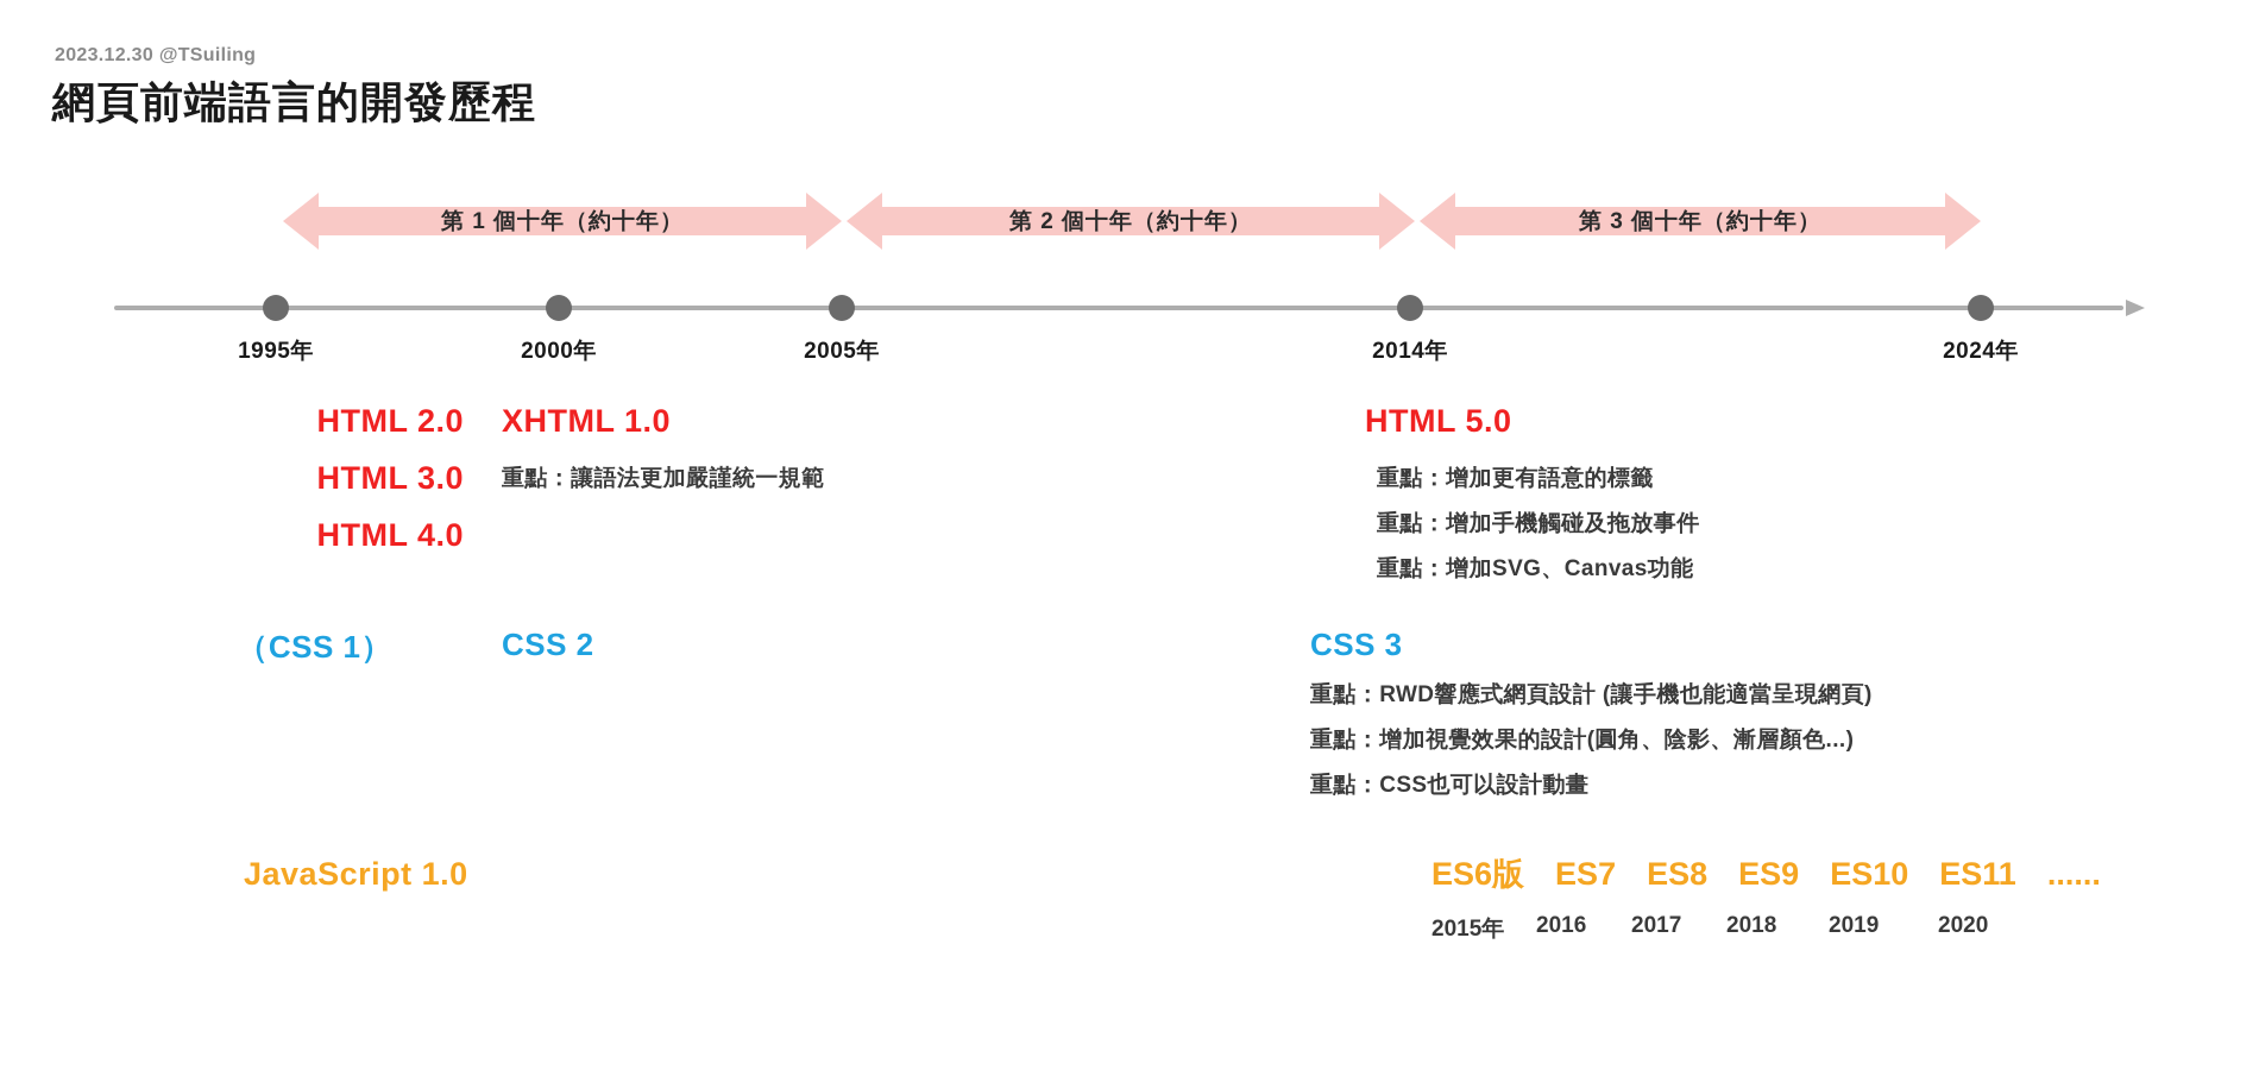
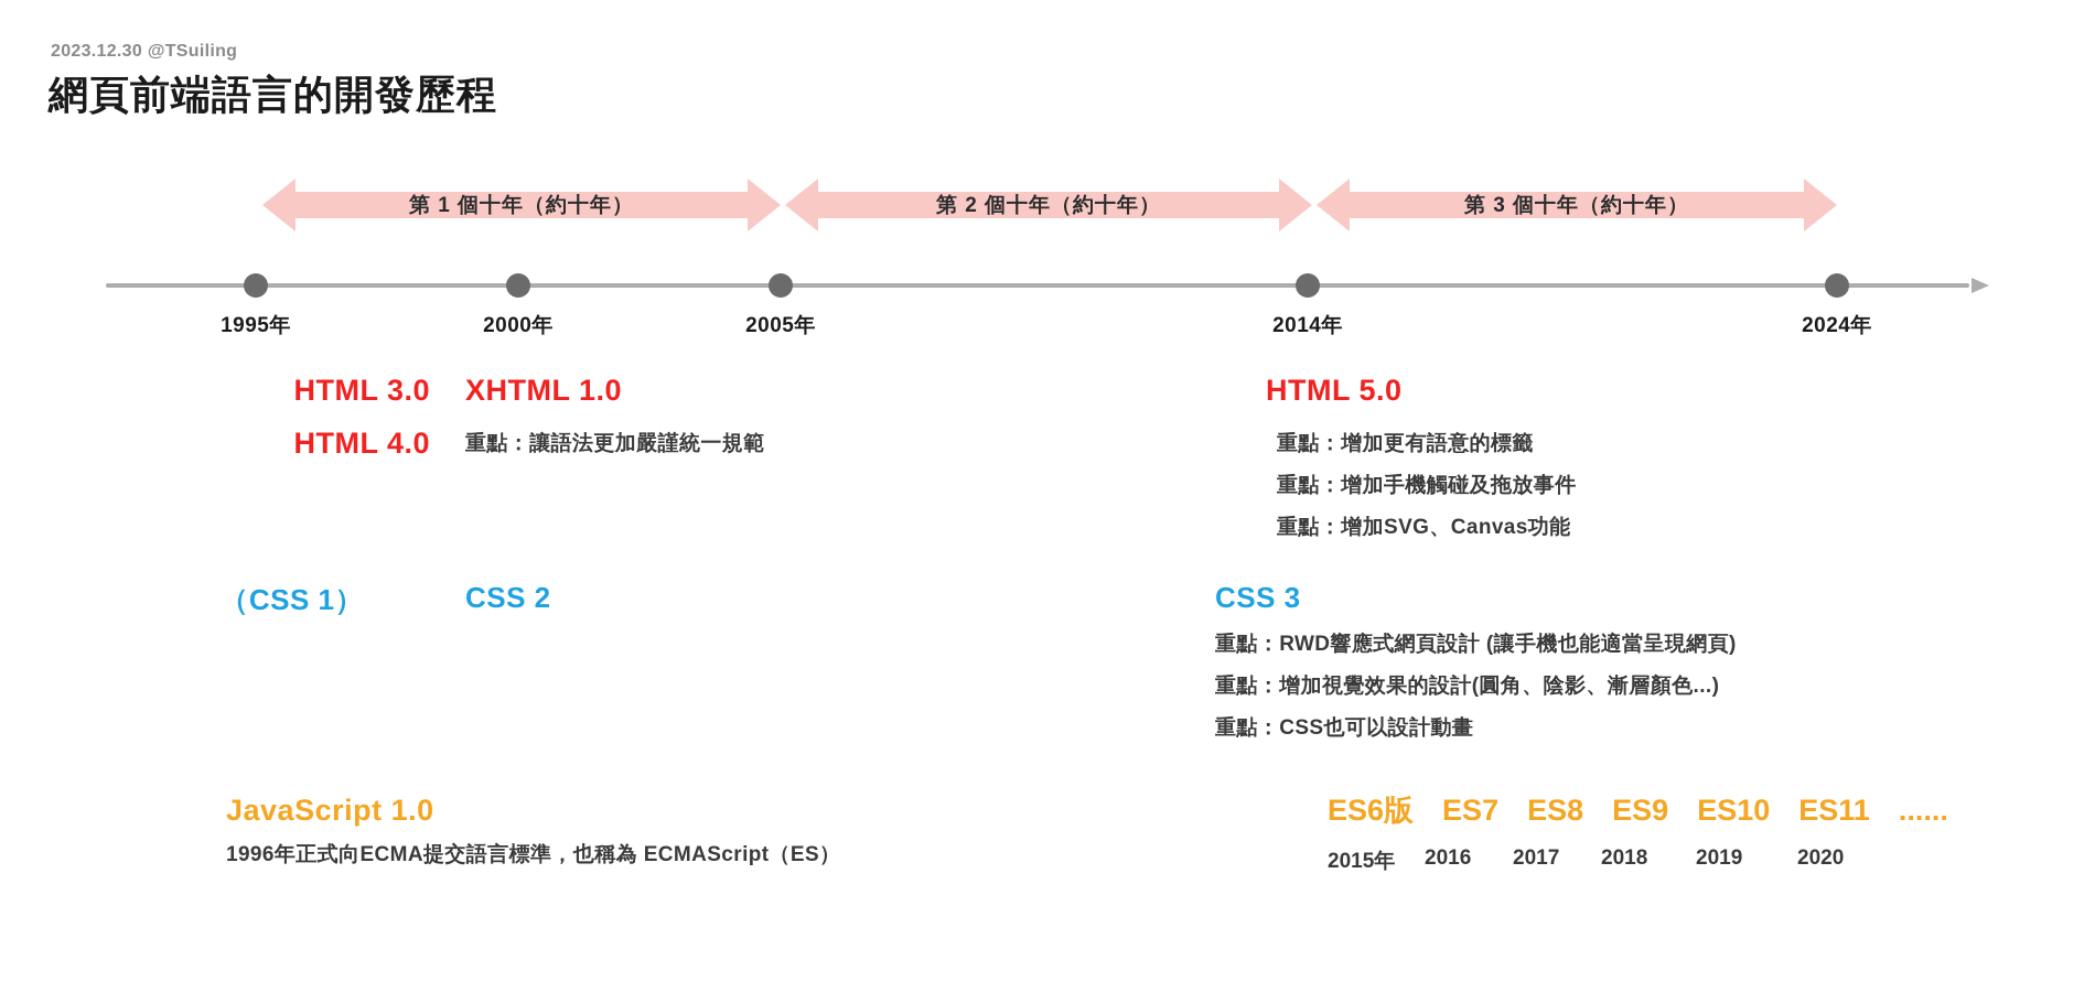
  2023.12.30 @TSuiling
  網頁前端語言的開發歷程
  第 1 個十年（約十年）
  第 2 個十年（約十年）
  第 3 個十年（約十年）
  1995年
  2000年
  2005年
  2014年
  2024年
- HTML 2.0
  HTML 3.0
  HTML 4.0
  XHTML 1.0
  重點：讓語法更加嚴謹統一規範
  HTML 5.0
  重點：增加更有語意的標籤
  重點：增加手機觸碰及拖放事件
  重點：增加SVG、Canvas功能
  （CSS 1）
  CSS 2
  CSS 3
  重點：RWD響應式網頁設計 (讓手機也能適當呈現網頁)
  重點：增加視覺效果的設計(圓角、陰影、漸層顏色...)
  重點：CSS也可以設計動畫
  JavaScript 1.0
+ 1996年正式向ECMA提交語言標準，也稱為 ECMAScript（ES）
  ES6版
  ES7
  ES8
  ES9
  ES10
  ES11
  ......
  2015年
  2016
  2017
  2018
  2019
  2020
